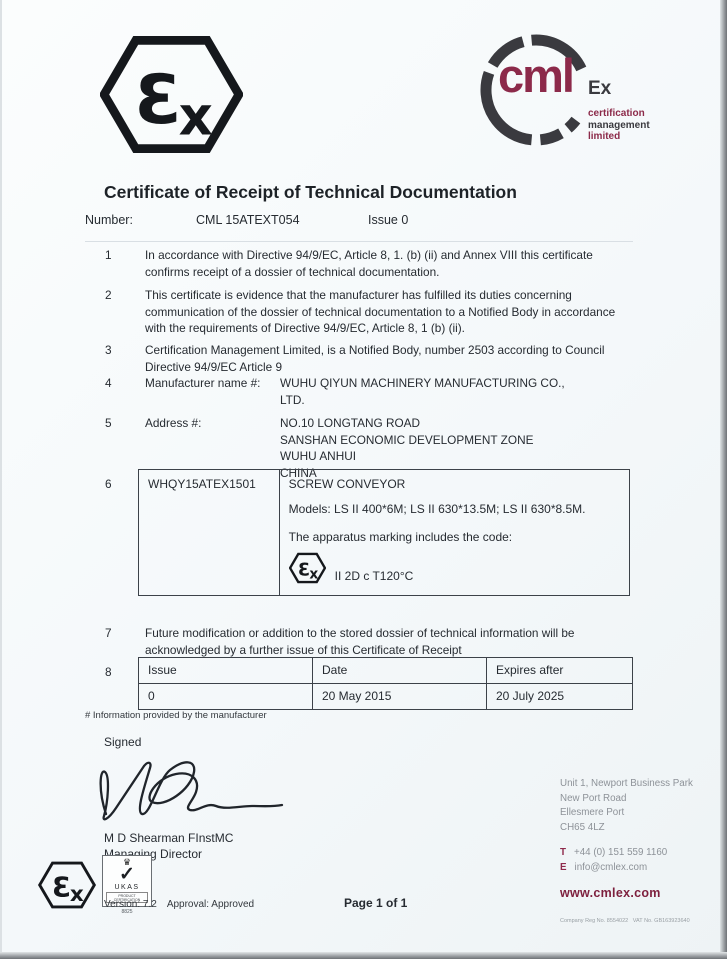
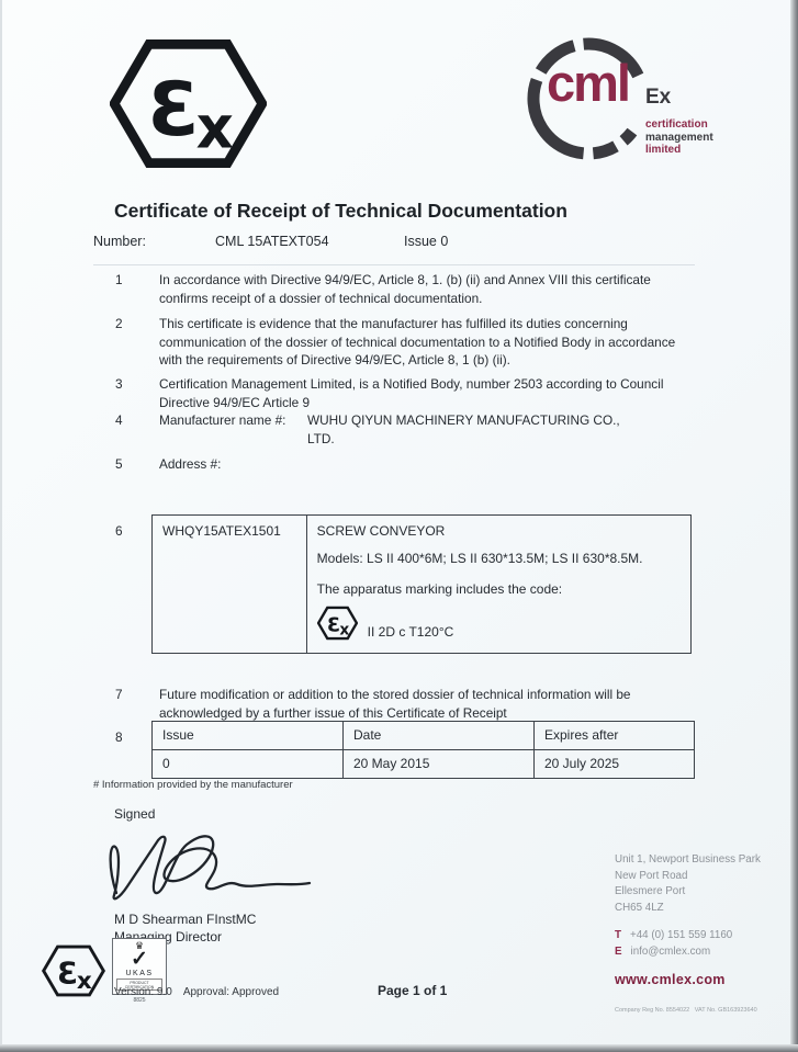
  Ɛ
  x
  cml
  Ex
  certification
  management
  limited
  Certificate of Receipt of Technical Documentation
  Number:
  CML 15ATEXT054
  Issue 0
  1
  In accordance with Directive 94/9/EC, Article 8, 1. (b) (ii) and Annex VIII this certificate confirms receipt of a dossier of technical documentation.
  2
  This certificate is evidence that the manufacturer has fulfilled its duties concerning communication of the dossier of technical documentation to a Notified Body in accordance with the requirements of Directive 94/9/EC, Article 8, 1 (b) (ii).
  3
  Certification Management Limited, is a Notified Body, number 2503 according to Council Directive 94/9/EC Article 9
  4
  Manufacturer name #:
  WUHU QIYUN MACHINERY MANUFACTURING CO., LTD.
  5
  Address #:
- NO.10 LONGTANG ROAD
- SANSHAN ECONOMIC DEVELOPMENT ZONE
- WUHU ANHUI
- CHINA
  6
  WHQY15ATEX1501	SCREW CONVEYOR Models: LS II 400*6M; LS II 630*13.5M; LS II 630*8.5M. The apparatus marking includes the code: Ɛ x II 2D c T120°C
  7
  Future modification or addition to the stored dossier of technical information will be acknowledged by a further issue of this Certificate of Receipt
  8
  Issue	Date	Expires after
  0	20 May 2015	20 July 2025
  # Information provided by the manufacturer
  Signed
  M D Shearman FInstMC
  Managing Director
  Ɛ
  x
  ♛
  ✓
- Version: 7.2 Approval: Approved
+ Version: 9.0 Approval: Approved
  Page 1 of 1
  Unit 1, Newport Business Park
  New Port Road
  Ellesmere Port
  CH65 4LZ
  T
  +44 (0) 151 559 1160
  E
  info@cmlex.com
  www.cmlex.com
